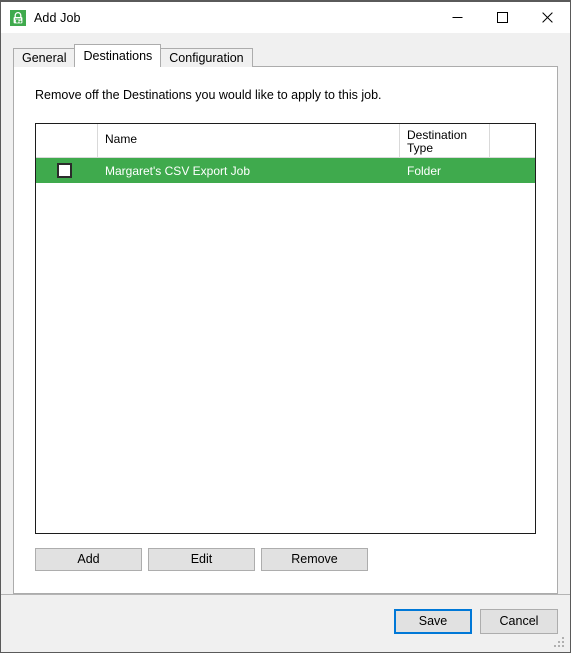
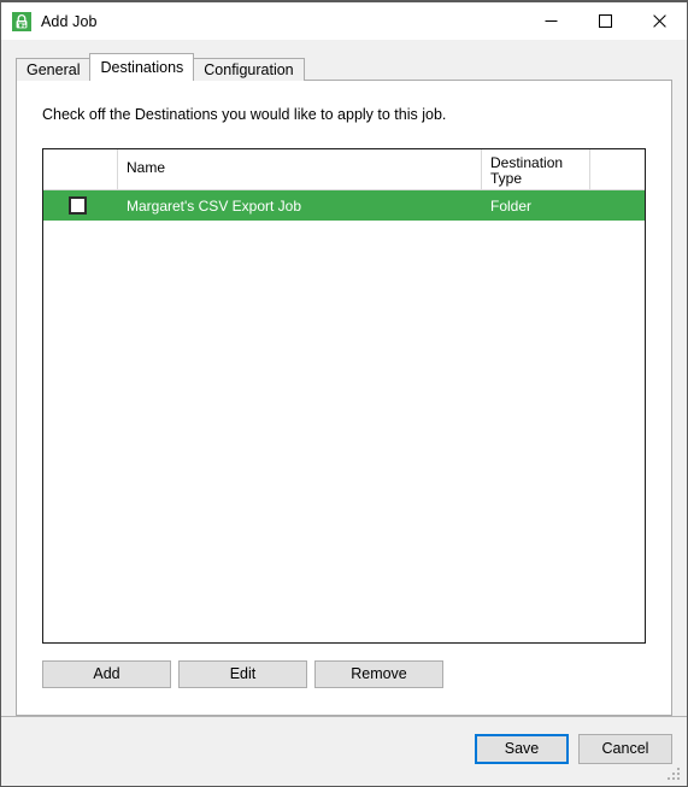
  Add Job
  General
  Destinations
  Configuration
- Remove off the Destinations you would like to apply to this job.
+ Check off the Destinations you would like to apply to this job.
  Name
  Destination Type
  Margaret's CSV Export Job
  Folder
  Add
  Edit
  Remove
  Save
  Cancel
